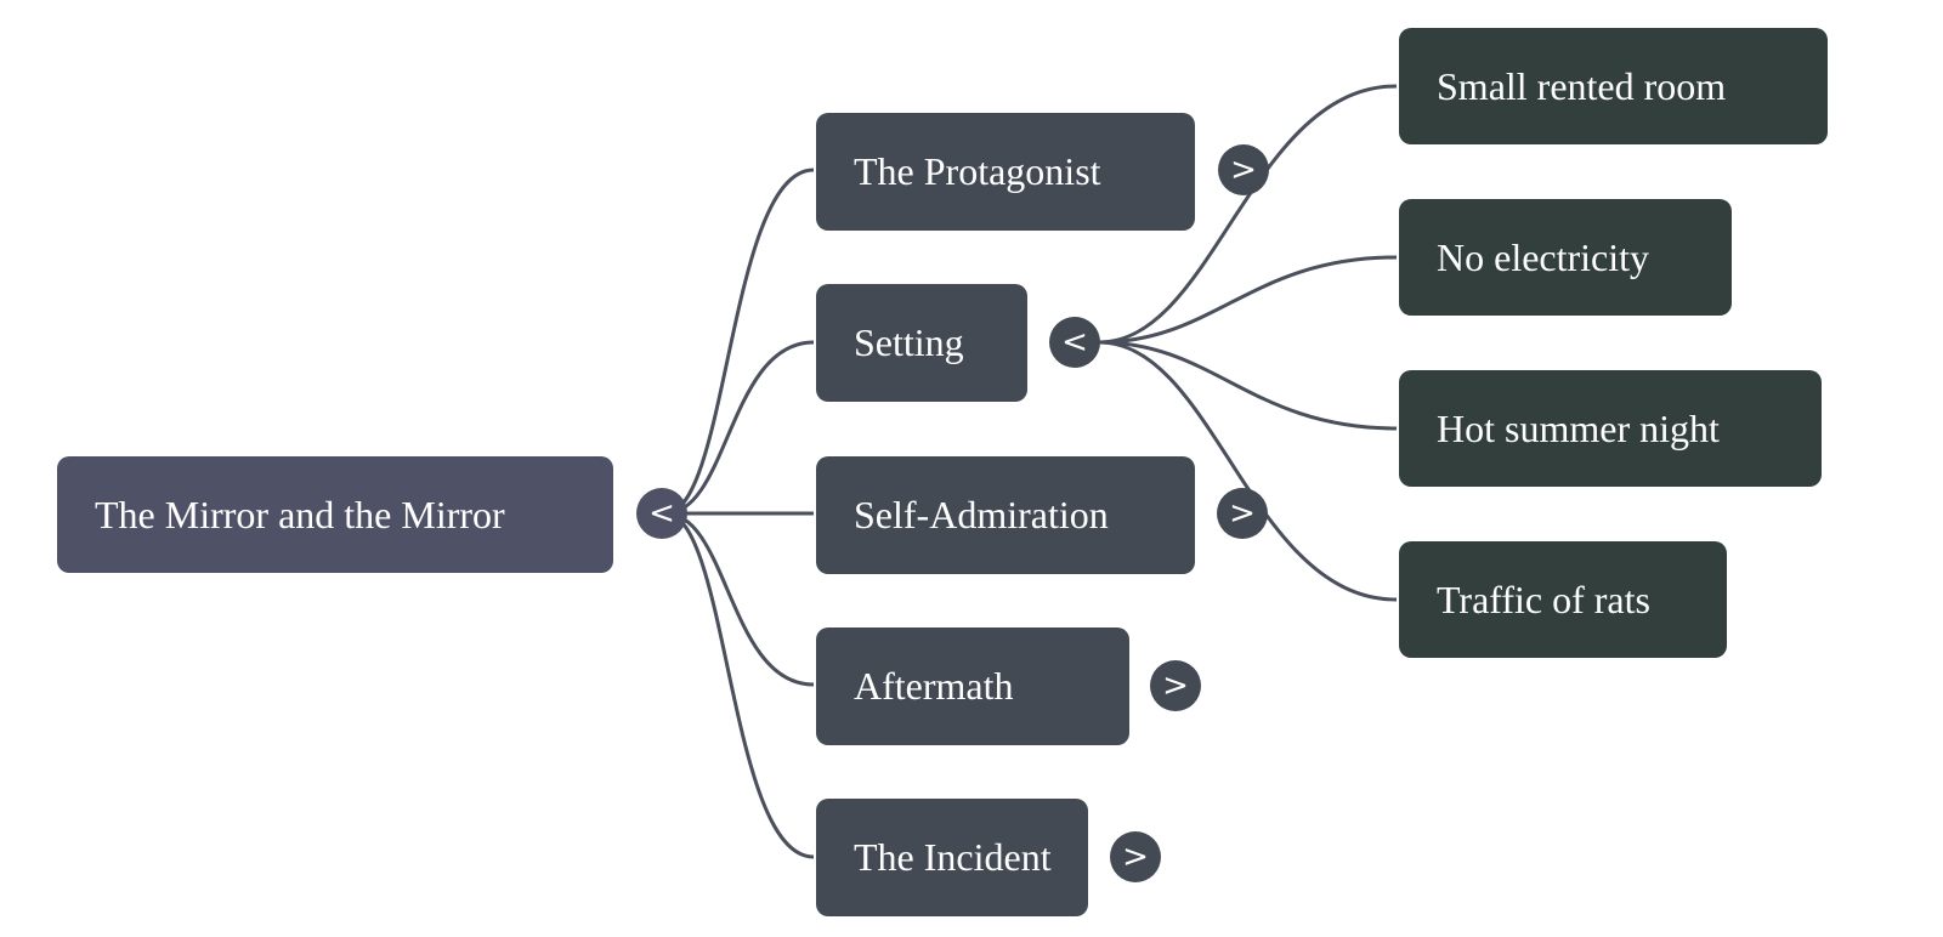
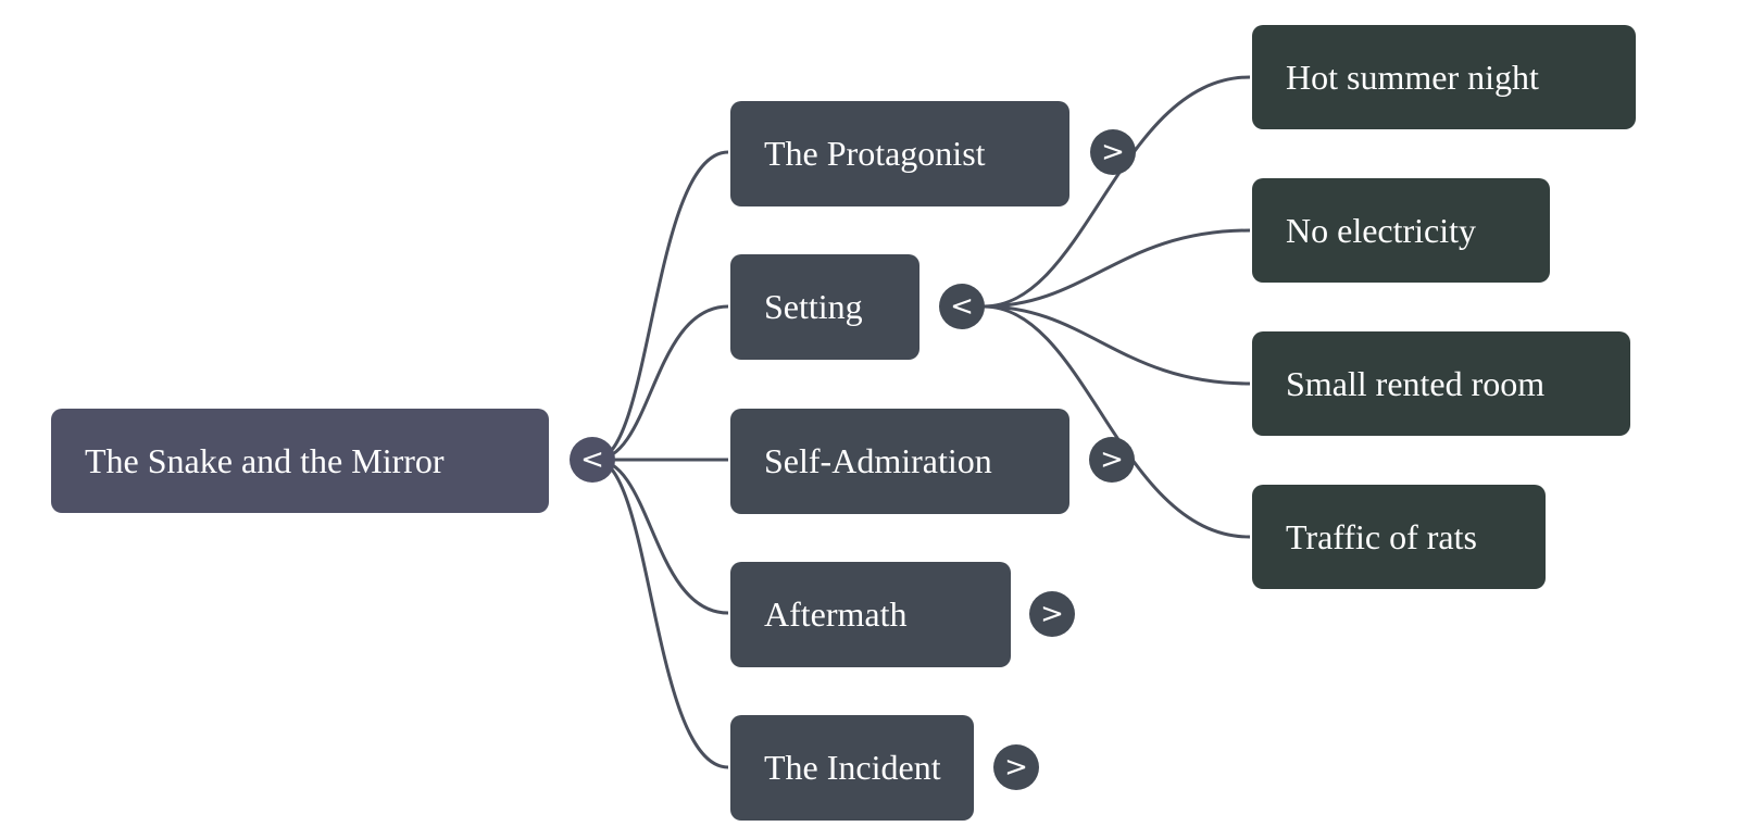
- The Mirror and the Mirror
+ The Snake and the Mirror
  <
  The Protagonist
  >
  Setting
  <
  Self-Admiration
  >
  Aftermath
  >
  The Incident
  >
- Small rented room
+ Hot summer night
  No electricity
- Hot summer night
+ Small rented room
  Traffic of rats
